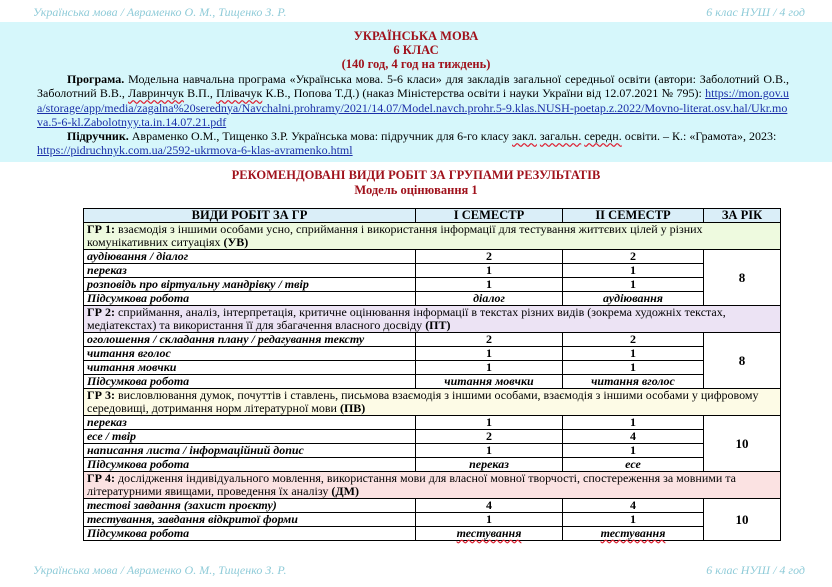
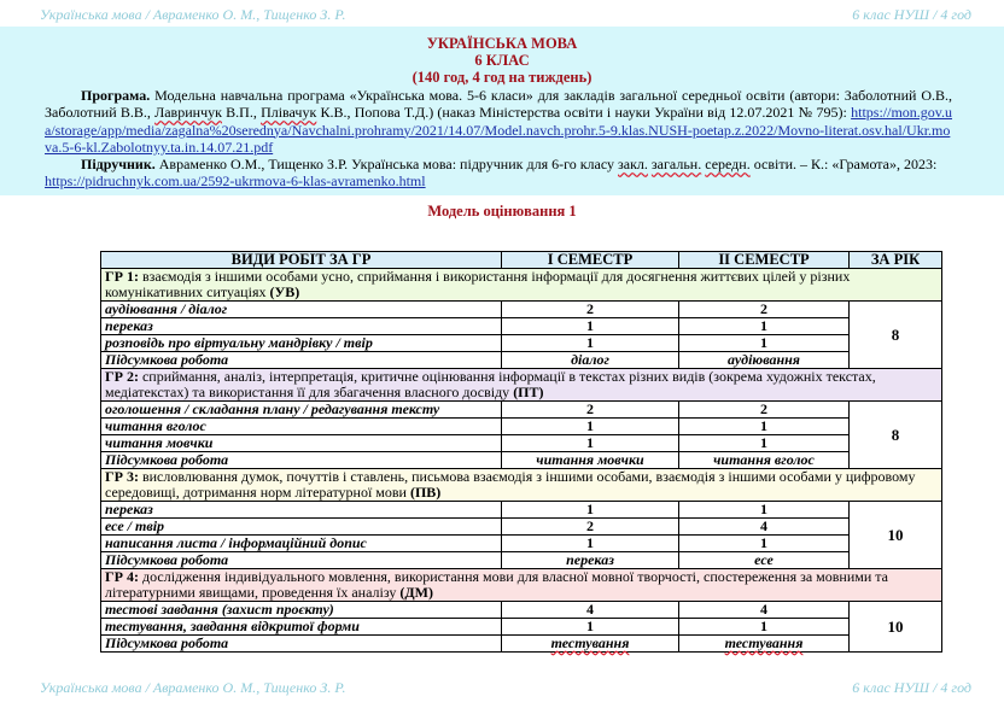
  Українська мова / Авраменко О. М., Тищенко З. Р.
  6 клас НУШ / 4 год
  УКРАЇНСЬКА МОВА
  6 КЛАС
  (140 год, 4 год на тиждень)
  Програма. Модельна навчальна програма «Українська мова. 5-6 класи» для закладів загальної середньої освіти (автори: Заболотний О.В., Заболотний В.В., Лавринчук В.П., Плівачук К.В., Попова Т.Д.) (наказ Міністерства освіти і науки України від 12.07.2021 № 795): https://mon.gov.ua/storage/app/media/zagalna%20serednya/Navchalni.prohramy/2021/14.07/Model.navch.prohr.5-9.klas.NUSH-poetap.z.2022/Movno-literat.osv.hal/Ukr.mova.5-6-kl.Zabolotnyy.ta.in.14.07.21.pdf
  Підручник. Авраменко О.М., Тищенко З.Р. Українська мова: підручник для 6-го класу закл. загальн. середн. освіти. – К.: «Грамота», 2023:
  https://pidruchnyk.com.ua/2592-ukrmova-6-klas-avramenko.html
- РЕКОМЕНДОВАНІ ВИДИ РОБІТ ЗА ГРУПАМИ РЕЗУЛЬТАТІВ
  Модель оцінювання 1
  ВИДИ РОБІТ ЗА ГР	І СЕМЕСТР	ІІ СЕМЕСТР	ЗА РІК
- ГР 1: взаємодія з іншими особами усно, сприймання і використання інформації для тестування життєвих цілей у різних комунікативних ситуаціях (УВ)
+ ГР 1: взаємодія з іншими особами усно, сприймання і використання інформації для досягнення життєвих цілей у різних комунікативних ситуаціях (УВ)
  аудіювання / діалог	2	2	8
  переказ	1	1
  розповідь про віртуальну мандрівку / твір	1	1
  Підсумкова робота	діалог	аудіювання
  ГР 2: сприймання, аналіз, інтерпретація, критичне оцінювання інформації в текстах різних видів (зокрема художніх текстах, медіатекстах) та використання її для збагачення власного досвіду (ПТ)
  оголошення / складання плану / редагування тексту	2	2	8
  читання вголос	1	1
  читання мовчки	1	1
  Підсумкова робота	читання мовчки	читання вголос
  ГР 3: висловлювання думок, почуттів і ставлень, письмова взаємодія з іншими особами, взаємодія з іншими особами у цифровому середовищі, дотримання норм літературної мови (ПВ)
  переказ	1	1	10
  есе / твір	2	4
  написання листа / інформаційний допис	1	1
  Підсумкова робота	переказ	есе
  ГР 4: дослідження індивідуального мовлення, використання мови для власної мовної творчості, спостереження за мовними та літературними явищами, проведення їх аналізу (ДМ)
  тестові завдання (захист проєкту)	4	4	10
  тестування, завдання відкритої форми	1	1
  Підсумкова робота	тестування	тестування
  Українська мова / Авраменко О. М., Тищенко З. Р.
  6 клас НУШ / 4 год
